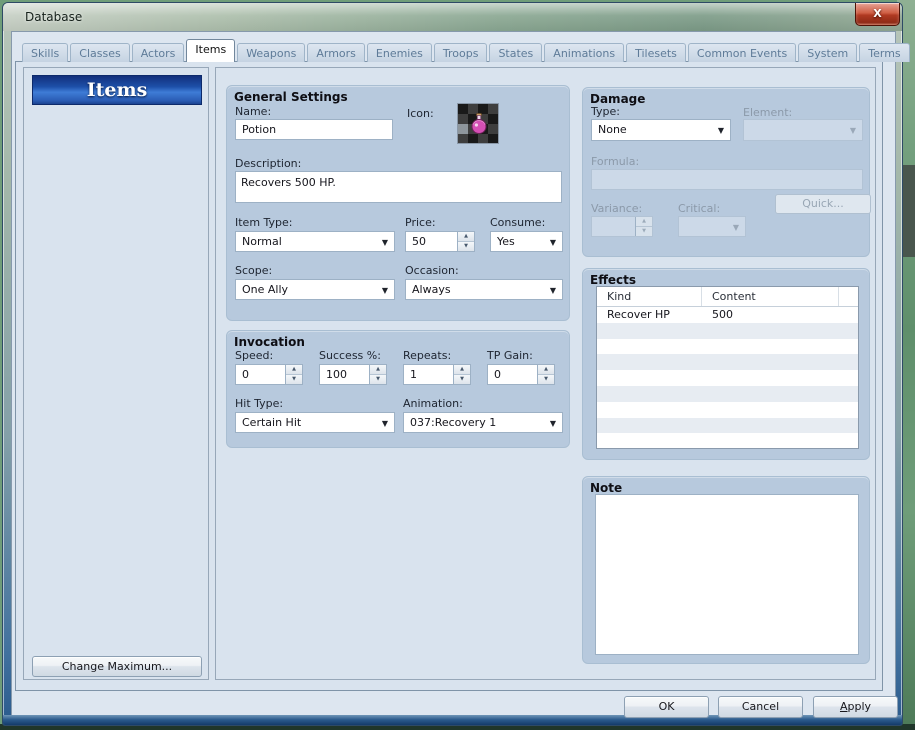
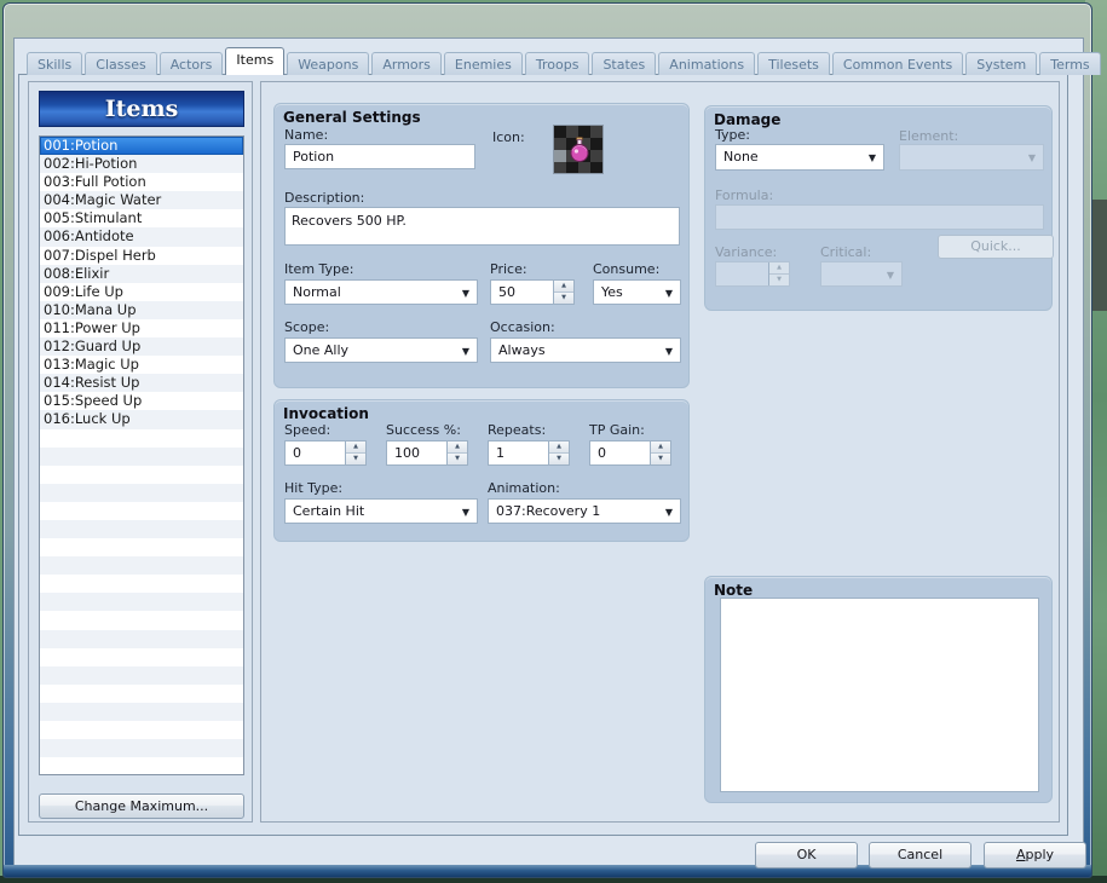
- Database
- X
  Skills
  Classes
  Actors
  Items
  Weapons
  Armors
  Enemies
  Troops
  States
  Animations
  Tilesets
  Common Events
  System
  Terms
  Items
+ 001:Potion
+ 002:Hi-Potion
+ 003:Full Potion
+ 004:Magic Water
+ 005:Stimulant
+ 006:Antidote
+ 007:Dispel Herb
+ 008:Elixir
+ 009:Life Up
+ 010:Mana Up
+ 011:Power Up
+ 012:Guard Up
+ 013:Magic Up
+ 014:Resist Up
+ 015:Speed Up
+ 016:Luck Up
  Change Maximum...
  General Settings
  Name:
  Potion
  Icon:
  Description:
  Recovers 500 HP.
  Item Type:
  Normal
  ▼
  Price:
  50
  Consume:
  Yes
  ▼
  Scope:
  One Ally
  ▼
  Occasion:
  Always
  ▼
  Invocation
  Speed:
  0
  Success %:
  100
  Repeats:
  1
  TP Gain:
  0
  Hit Type:
  Certain Hit
  ▼
  Animation:
  037:Recovery 1
  ▼
  Damage
  Type:
  None
  ▼
  Element:
  ▼
  Formula:
  Variance:
  Critical:
  ▼
  Quick...
- Effects
- Kind
- Content
- Recover HP
- 500
  Note
  OK
  Cancel
  Apply
